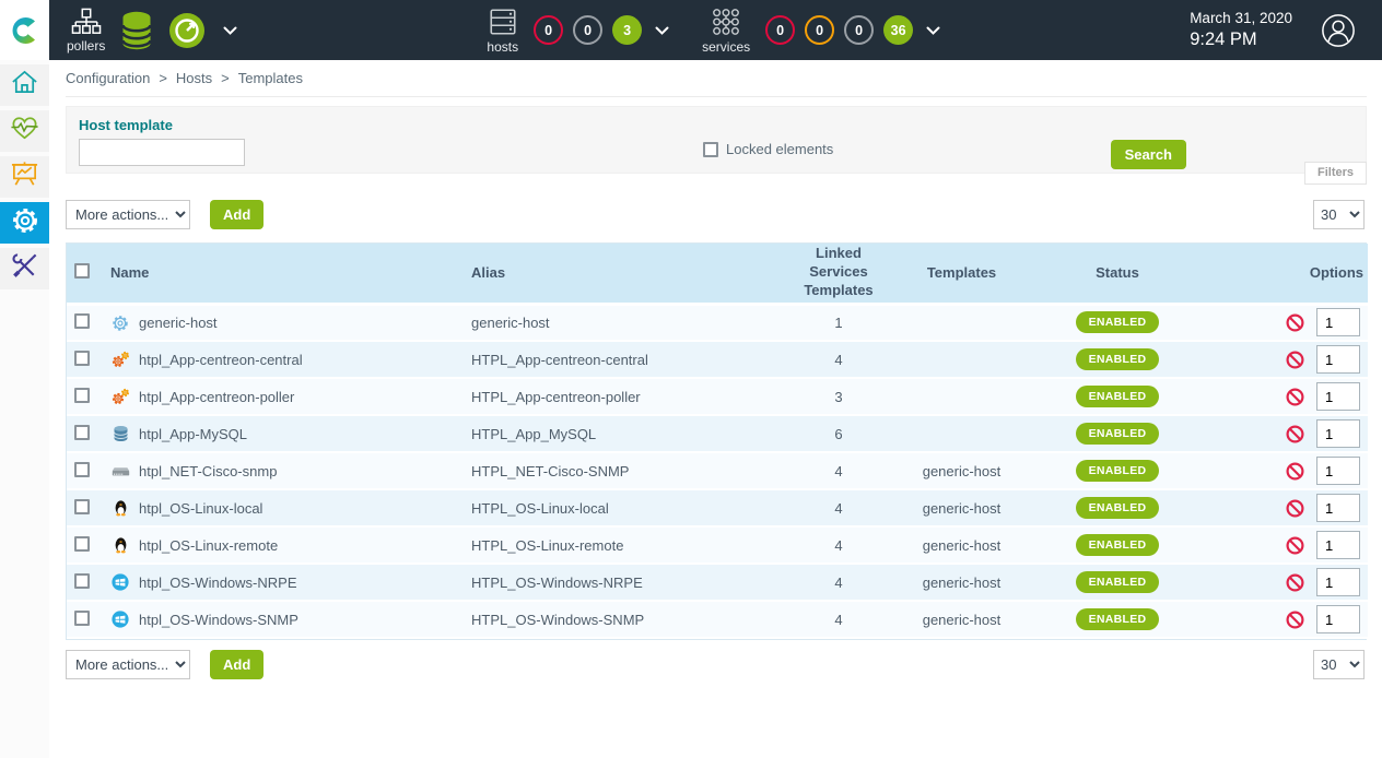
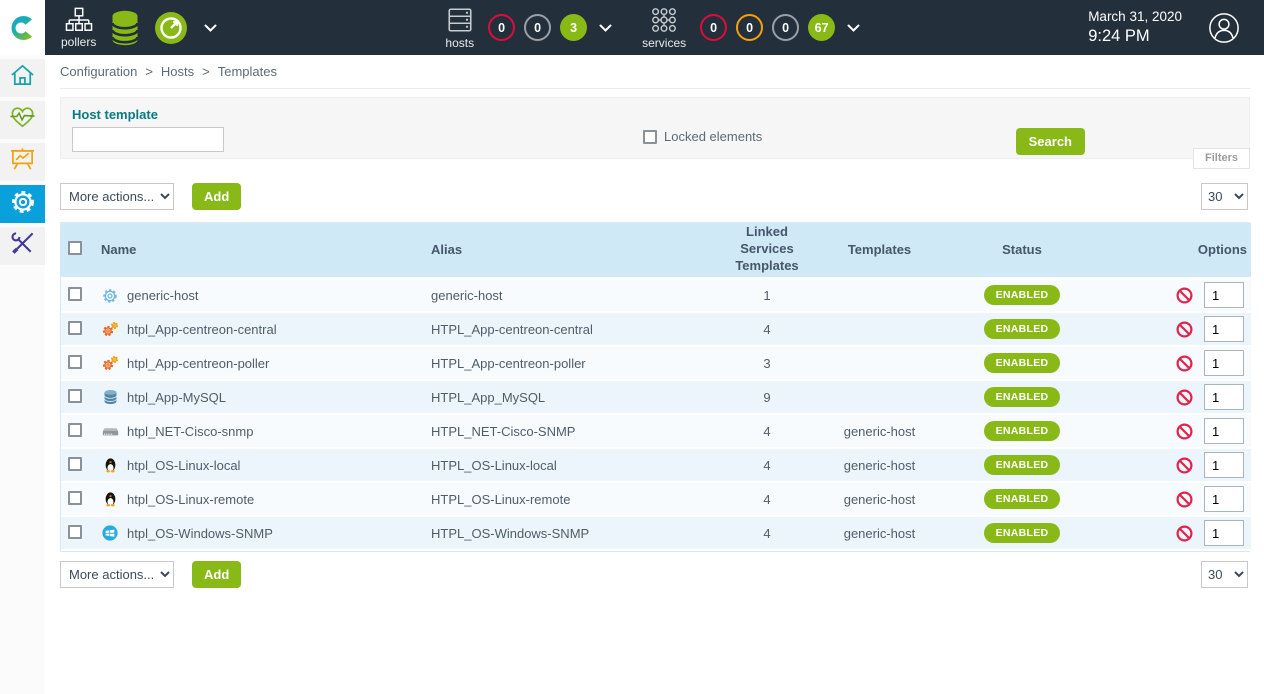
  pollers
  hosts
  0
  0
  3
  services
  0
  0
  0
- 36
+ 67
  March 31, 2020
  9:24 PM
  Configuration
  >
  Hosts
  >
  Templates
  Host template
  Locked elements
  Search
  Filters
  More actions...
  Add
  30
  	Name	Alias	Linked Services Templates	Templates	Status	Options
  	generic-host	generic-host	1		ENABLED	1
  	htpl_App-centreon-central	HTPL_App-centreon-central	4		ENABLED	1
  	htpl_App-centreon-poller	HTPL_App-centreon-poller	3		ENABLED	1
- 	htpl_App-MySQL	HTPL_App_MySQL	6		ENABLED	1
+ 	htpl_App-MySQL	HTPL_App_MySQL	9		ENABLED	1
  	htpl_NET-Cisco-snmp	HTPL_NET-Cisco-SNMP	4	generic-host	ENABLED	1
  	htpl_OS-Linux-local	HTPL_OS-Linux-local	4	generic-host	ENABLED	1
  	htpl_OS-Linux-remote	HTPL_OS-Linux-remote	4	generic-host	ENABLED	1
- 	htpl_OS-Windows-NRPE	HTPL_OS-Windows-NRPE	4	generic-host	ENABLED	1
  	htpl_OS-Windows-SNMP	HTPL_OS-Windows-SNMP	4	generic-host	ENABLED	1
  More actions...
  Add
  30
